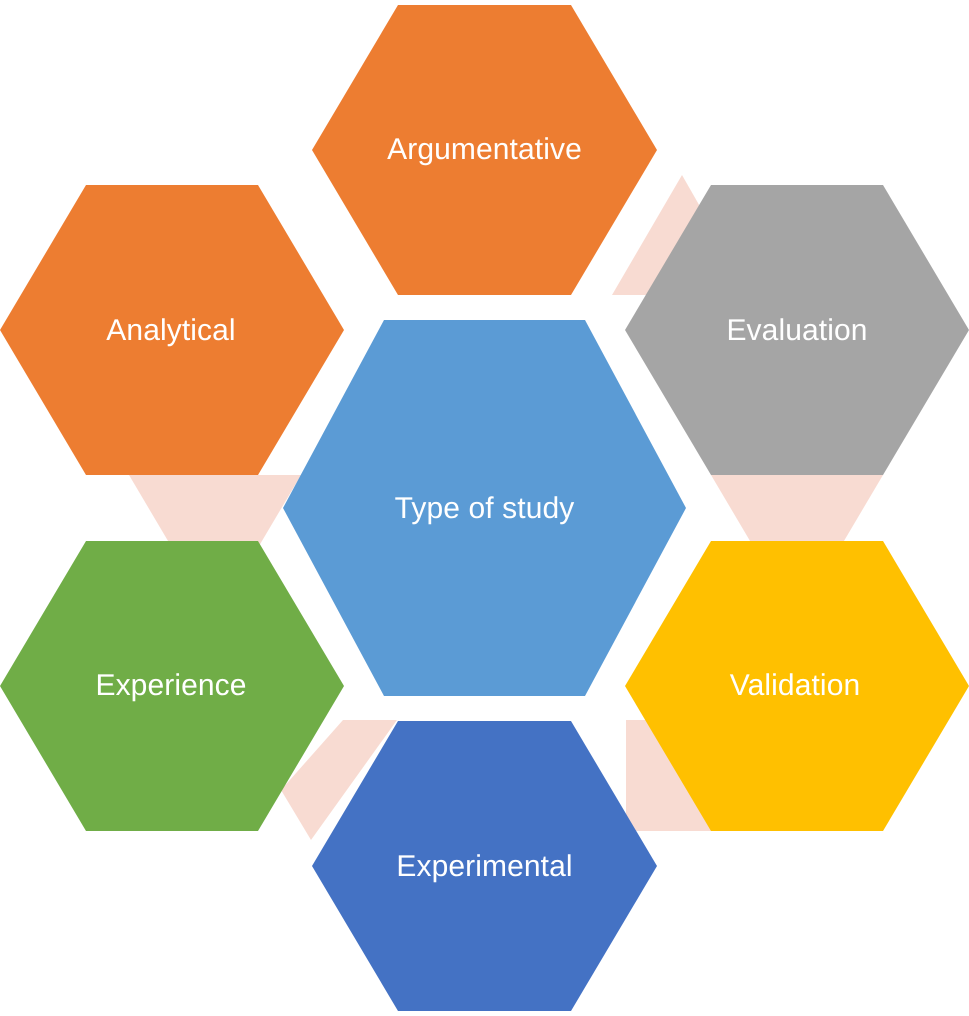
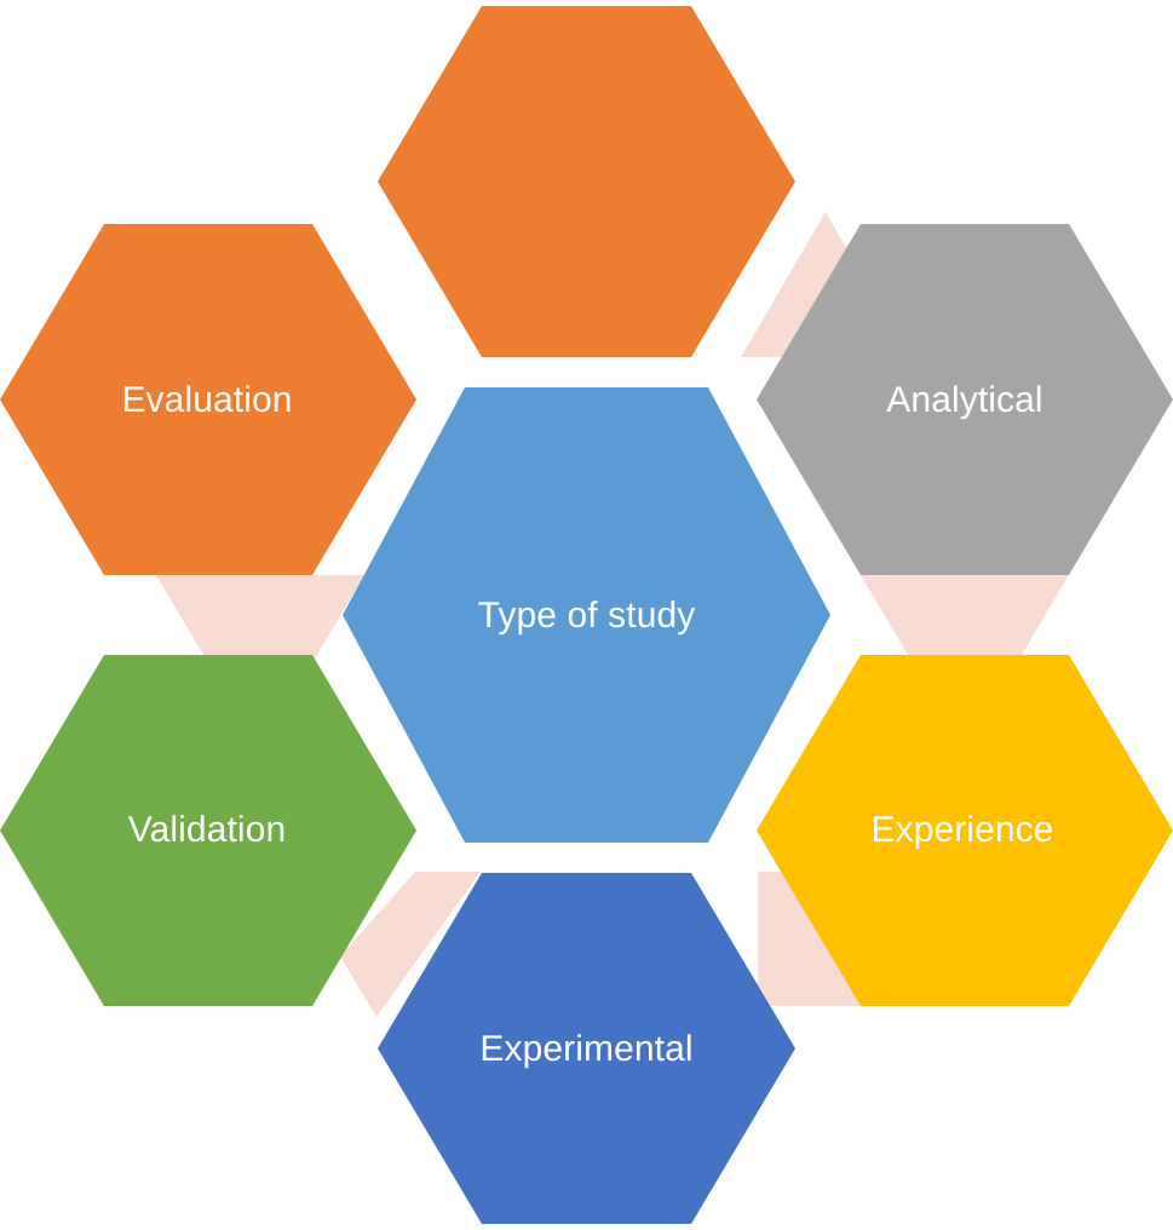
- Argumentative
- Evaluation
+ Analytical
- Validation
+ Experience
  Experimental
- Experience
+ Validation
- Analytical
+ Evaluation
  Type of study
